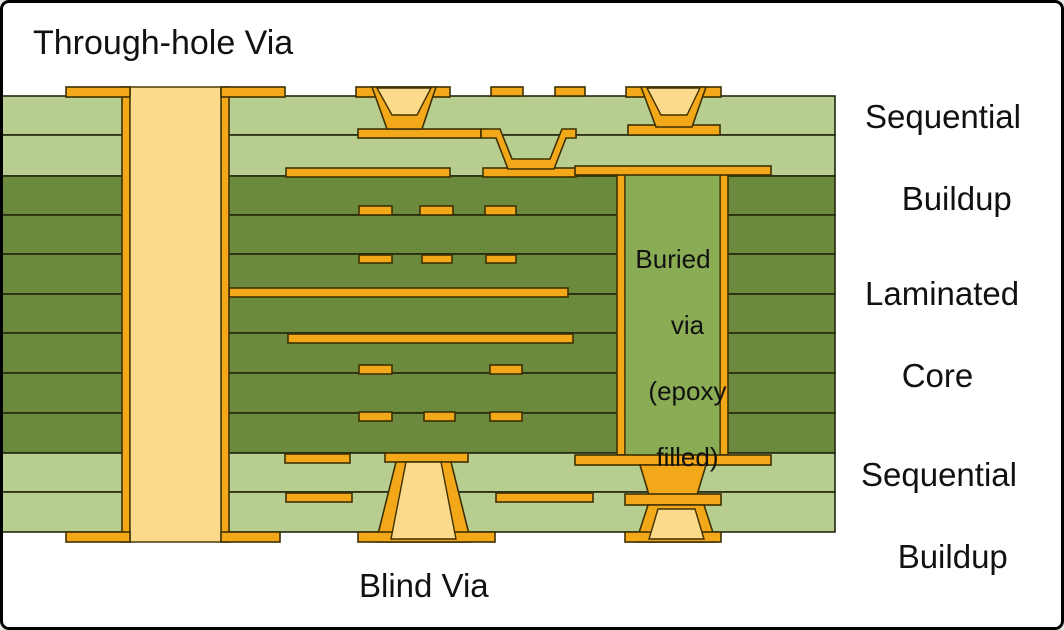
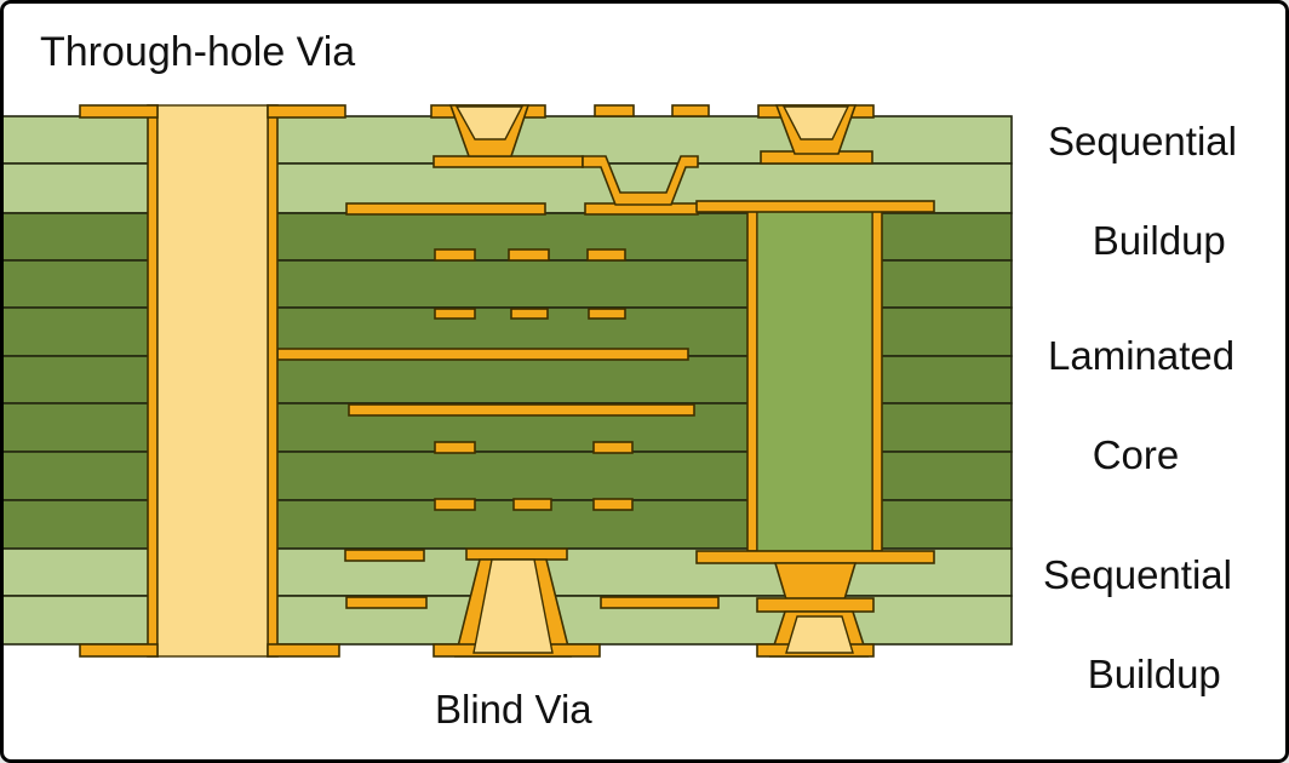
  Through-hole Via
  Sequential
  Buildup
  Laminated
  Core
  Sequential
  Buildup
  Blind Via
- Buried
- via
- (epoxy
- filled)
